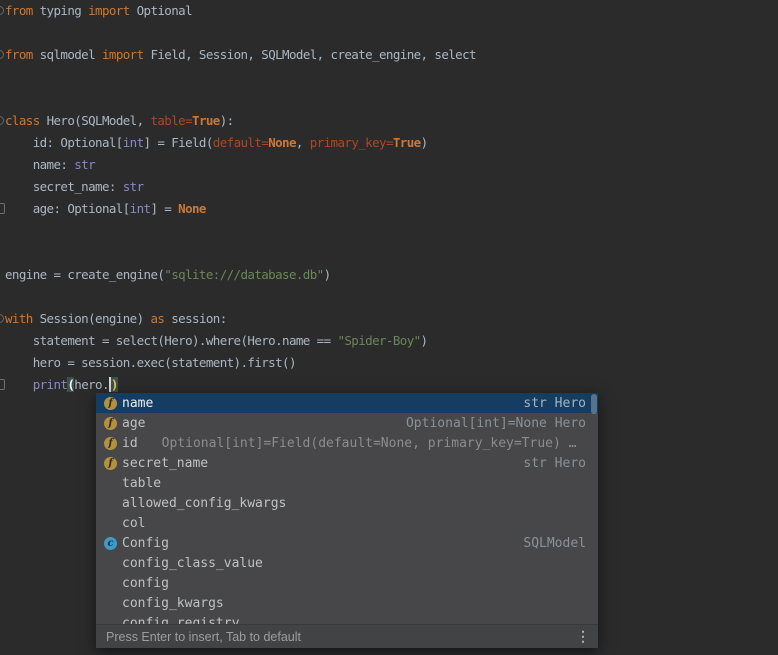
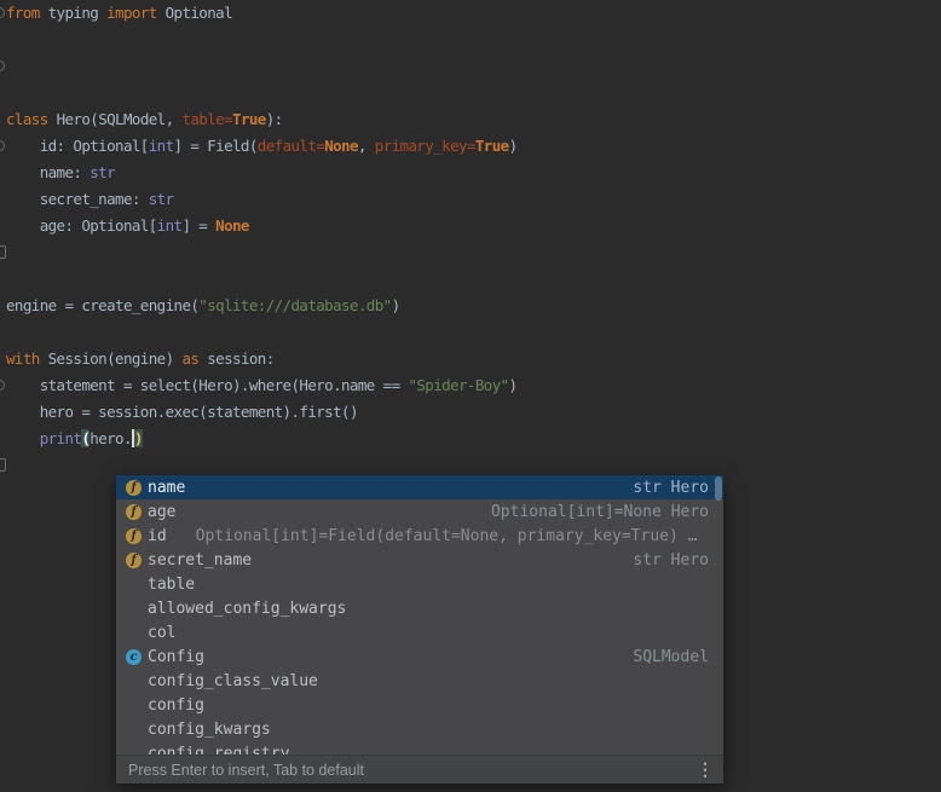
  from typing import Optional
- from sqlmodel import Field, Session, SQLModel, create_engine, select
  class Hero(SQLModel, table=True):
  id: Optional[int] = Field(default=None, primary_key=True)
  name: str
  secret_name: str
  age: Optional[int] = None
  engine = create_engine("sqlite:///database.db")
  with Session(engine) as session:
  statement = select(Hero).where(Hero.name == "Spider-Boy")
  hero = session.exec(statement).first()
  print(hero. )
  f
  name
  str Hero
  f
  age
  Optional[int]=None Hero
  f
  id
  Optional[int]=Field(default=None, primary_key=True) …
  f
  secret_name
  str Hero
  table
  allowed_config_kwargs
  col
  c
  Config
  SQLModel
  config_class_value
  config
  config_kwargs
  config_registry
  Press Enter to insert, Tab to default
  ⋮
